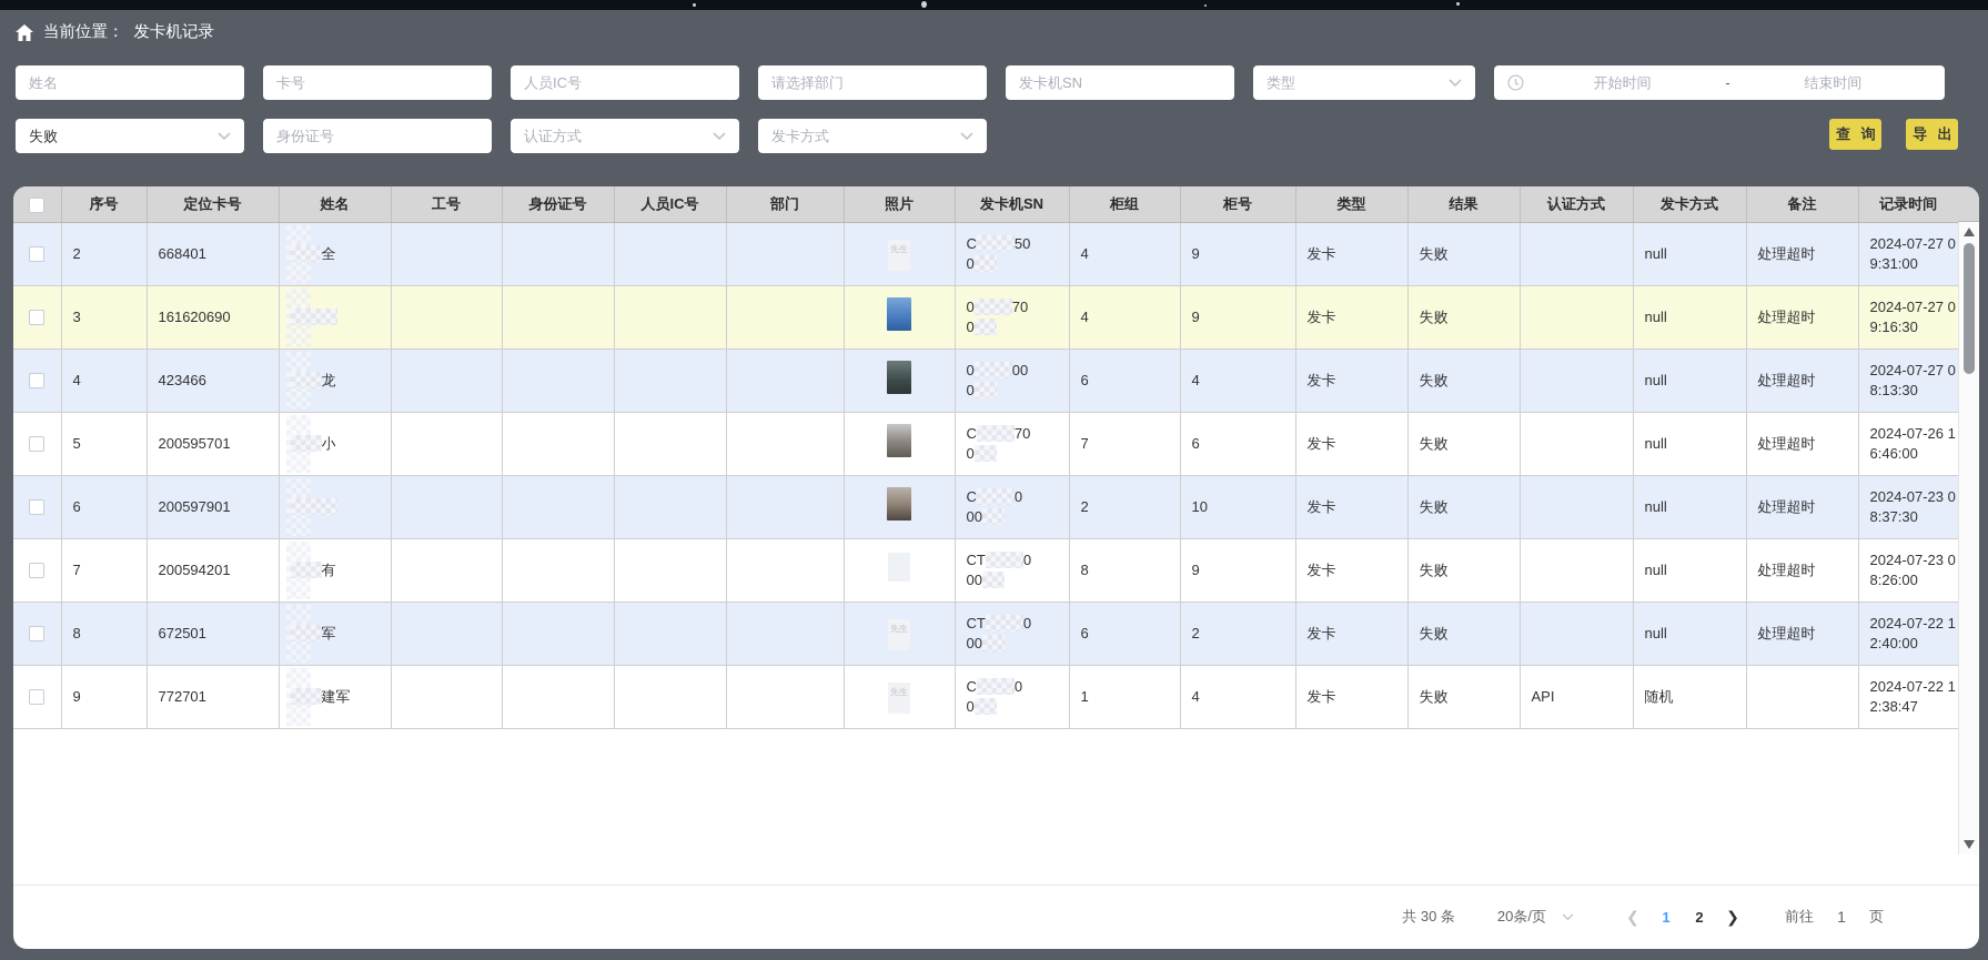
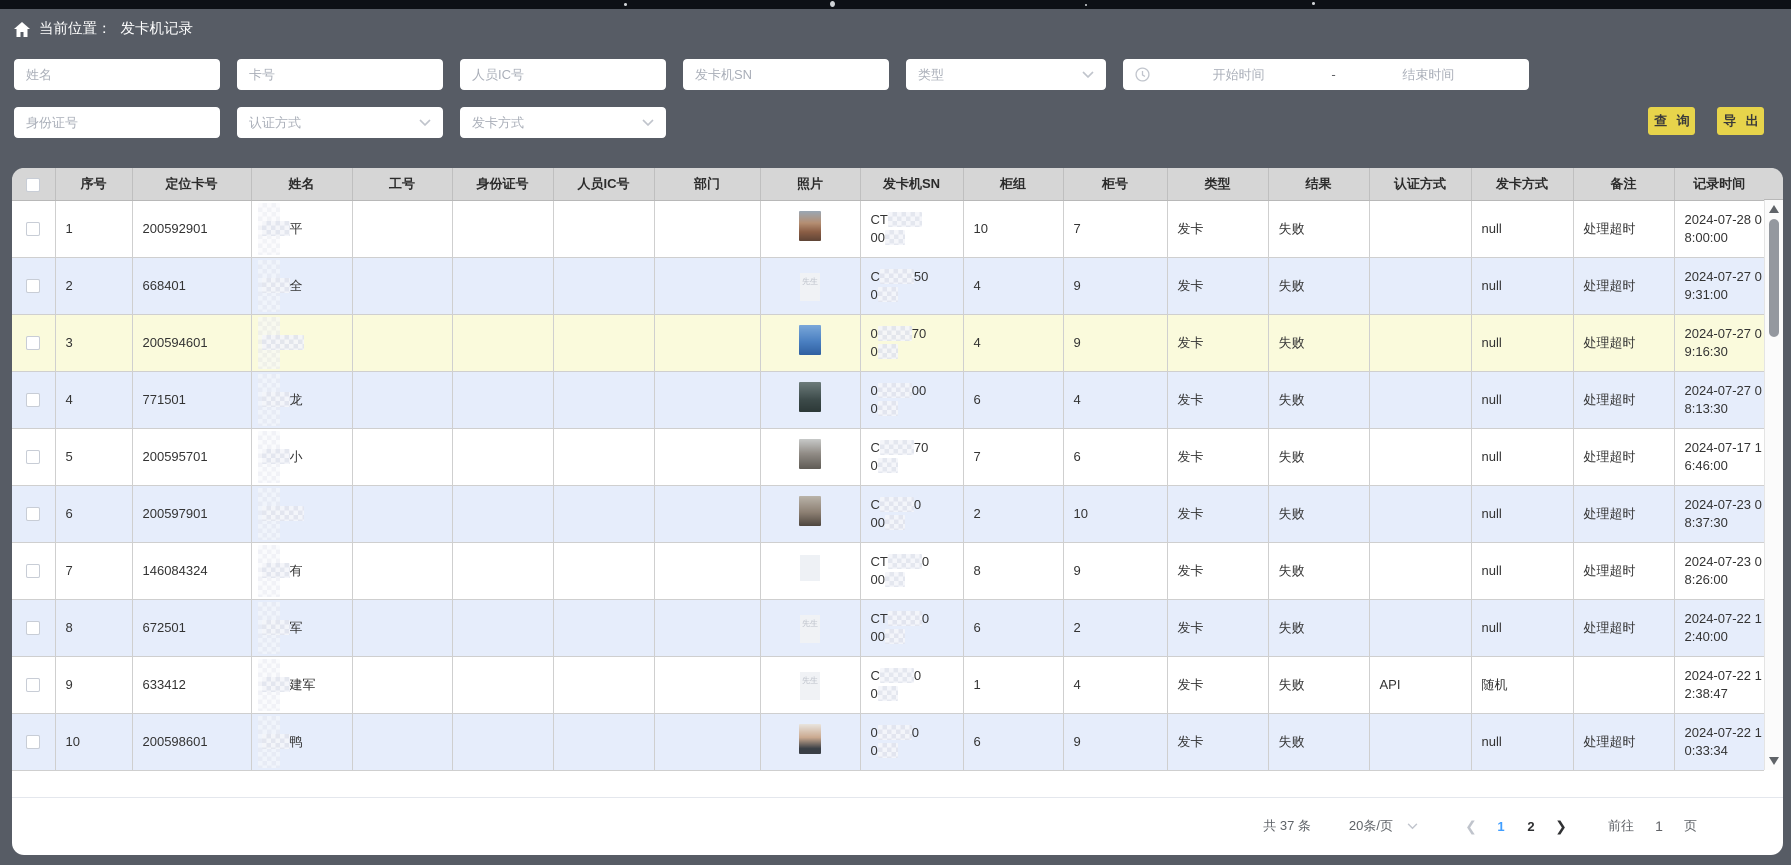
  当前位置：
  发卡机记录
  姓名
  卡号
  人员IC号
- 请选择部门
  发卡机SN
  类型
  开始时间
  -
  结束时间
- 失败
  身份证号
  认证方式
  发卡方式
  查 询
  导 出
  	序号	定位卡号	姓名	工号	身份证号	人员IC号	部门	照片	发卡机SN	柜组	柜号	类型	结果	认证方式	发卡方式	备注	记录时间
+ 	1	200592901	平						CT00	10	7	发卡	失败		null	处理超时	2024-07-28 08:00:00
  	2	668401	全					先生	C 500	4	9	发卡	失败		null	处理超时	2024-07-27 09:31:00
- 	3	161620690							0 700	4	9	发卡	失败		null	处理超时	2024-07-27 09:16:30
+ 	3	200594601							0 700	4	9	发卡	失败		null	处理超时	2024-07-27 09:16:30
- 	4	423466	龙						0 000	6	4	发卡	失败		null	处理超时	2024-07-27 08:13:30
+ 	4	771501	龙						0 000	6	4	发卡	失败		null	处理超时	2024-07-27 08:13:30
- 	5	200595701	小						C 700	7	6	发卡	失败		null	处理超时	2024-07-26 16:46:00
+ 	5	200595701	小						C 700	7	6	发卡	失败		null	处理超时	2024-07-17 16:46:00
  	6	200597901							C 000	2	10	发卡	失败		null	处理超时	2024-07-23 08:37:30
- 	7	200594201	有						CT 000	8	9	发卡	失败		null	处理超时	2024-07-23 08:26:00
+ 	7	146084324	有						CT 000	8	9	发卡	失败		null	处理超时	2024-07-23 08:26:00
  	8	672501	军					先生	CT 000	6	2	发卡	失败		null	处理超时	2024-07-22 12:40:00
- 	9	772701	建军					先生	C 00	1	4	发卡	失败	API	随机		2024-07-22 12:38:47
+ 	9	633412	建军					先生	C 00	1	4	发卡	失败	API	随机		2024-07-22 12:38:47
+ 	10	200598601	鸭						0 00	6	9	发卡	失败		null	处理超时	2024-07-22 10:33:34
- 共 30 条
+ 共 37 条
  20条/页
  ❮
  1
  2
  ❯
  前往
  1
  页
